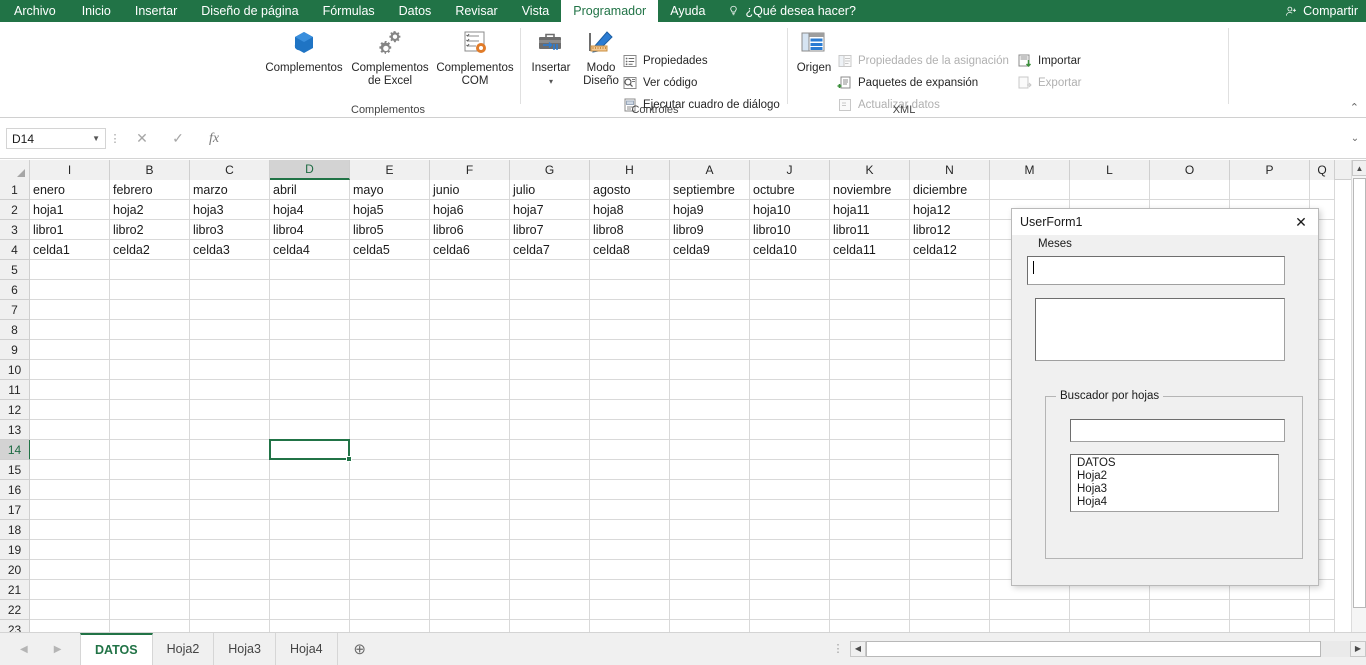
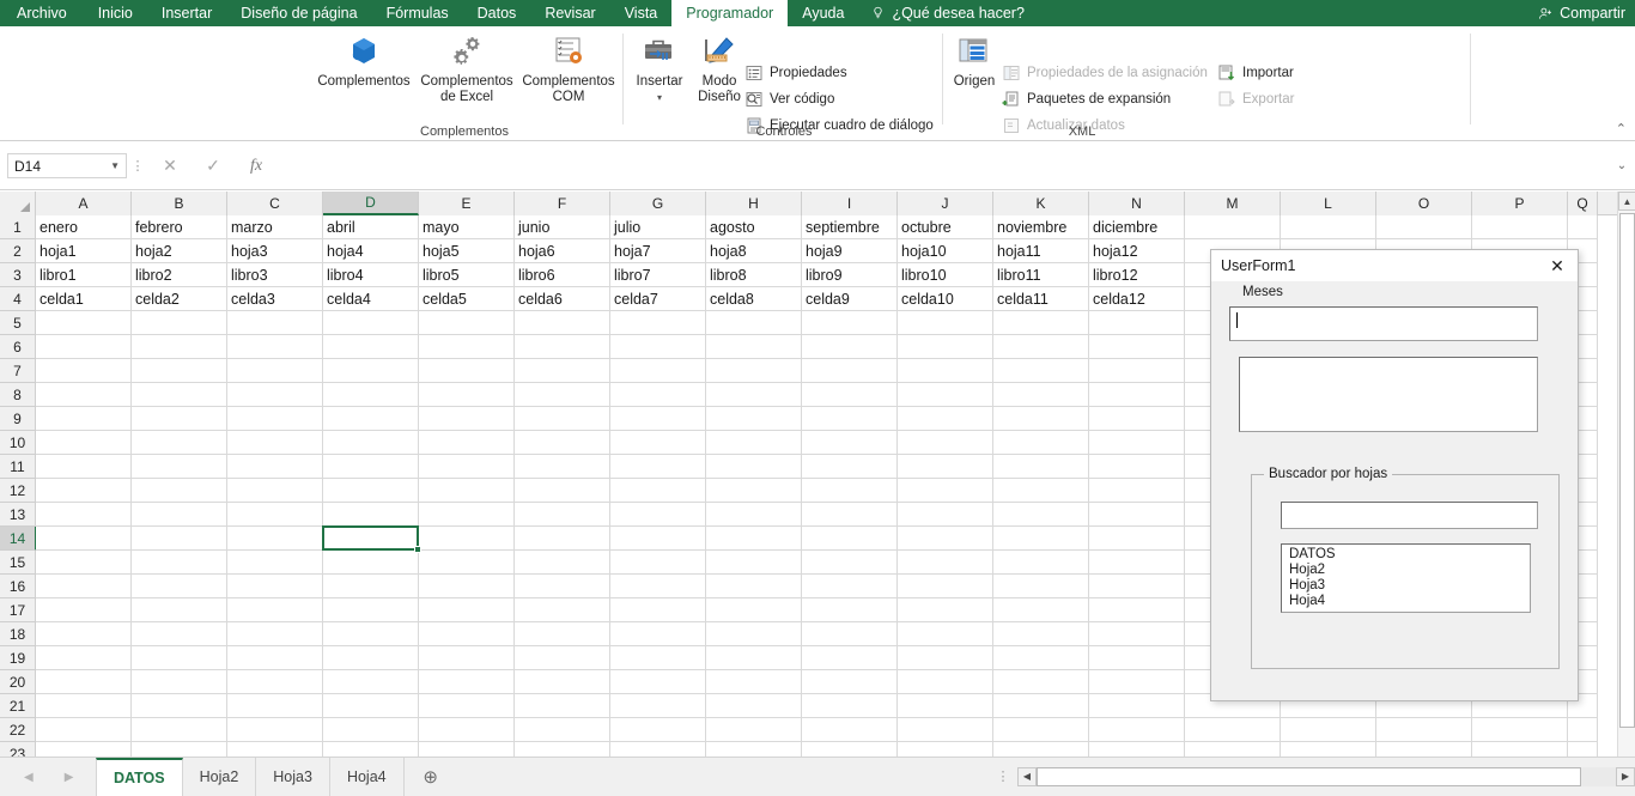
  Archivo
  Inicio
  Insertar
  Diseño de página
  Fórmulas
  Datos
  Revisar
  Vista
  Programador
  Ayuda
  ¿Qué desea hacer?
  Compartir
  Complementos
  Complementos de Excel
  Complementos COM
  Complementos
  Insertar
  ▾
  Modo Diseño
  Propiedades
  Ver código
  Ejecutar cuadro de diálogo
  Controles
  Origen
  Propiedades de la asignación
  Paquetes de expansión
  Actualizar datos
  Importar
  Exportar
  XML
  ⌃
  D14
  ▼
  ⋮
  ✕
  ✓
  fx
  ⌄
- I
+ A
  B
  C
  D
  E
  F
  G
  H
- A
+ I
  J
  K
  N
  M
  L
  O
  P
  Q
  1
  2
  3
  4
  5
  6
  7
  8
  9
  10
  11
  12
  13
  14
  15
  16
  17
  18
  19
  20
  21
  22
  23
  enero
  febrero
  marzo
  abril
  mayo
  junio
  julio
  agosto
  septiembre
  octubre
  noviembre
  diciembre
  hoja1
  hoja2
  hoja3
  hoja4
  hoja5
  hoja6
  hoja7
  hoja8
  hoja9
  hoja10
  hoja11
  hoja12
  libro1
  libro2
  libro3
  libro4
  libro5
  libro6
  libro7
  libro8
  libro9
  libro10
  libro11
  libro12
  celda1
  celda2
  celda3
  celda4
  celda5
  celda6
  celda7
  celda8
  celda9
  celda10
  celda11
  celda12
  ▲
  ◀
  ▶
  DATOS
  Hoja2
  Hoja3
  Hoja4
  ⊕
  ⋮
  ◀
  ▶
  UserForm1
  ✕
  Meses
  Buscador por hojas
  DATOS
  Hoja2
  Hoja3
  Hoja4
